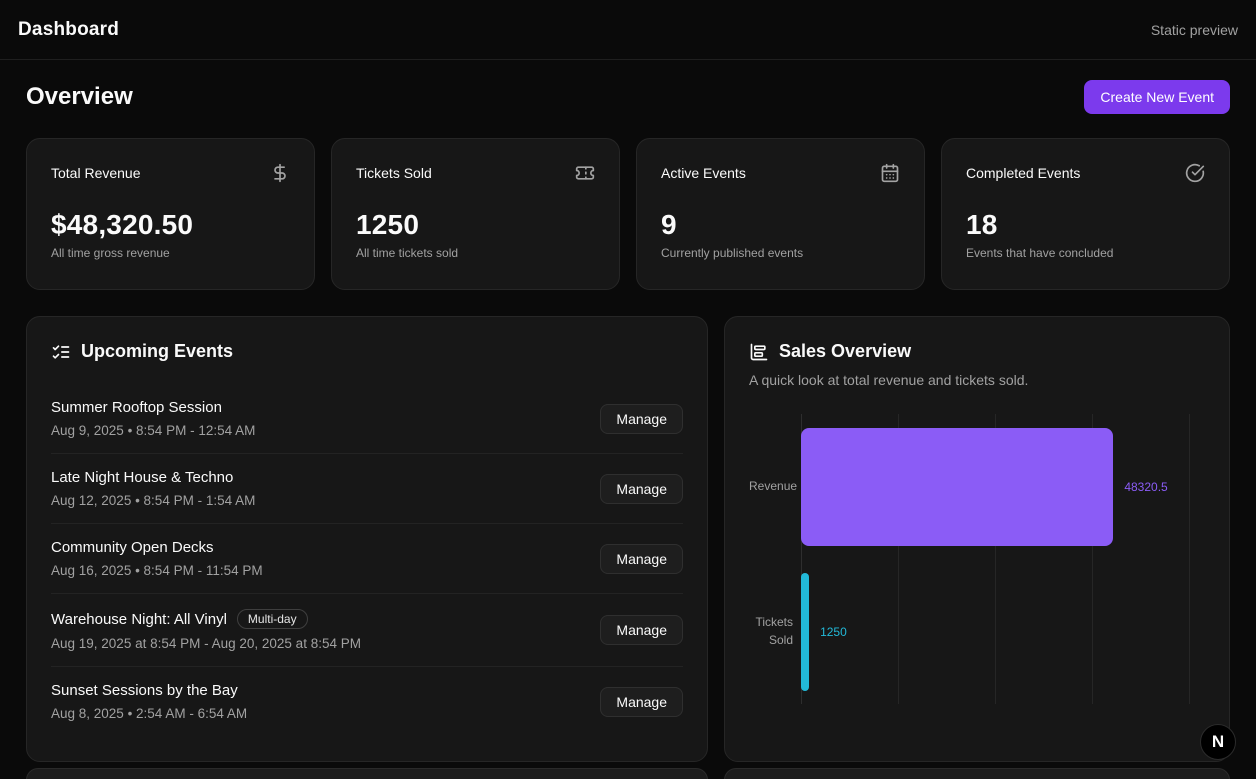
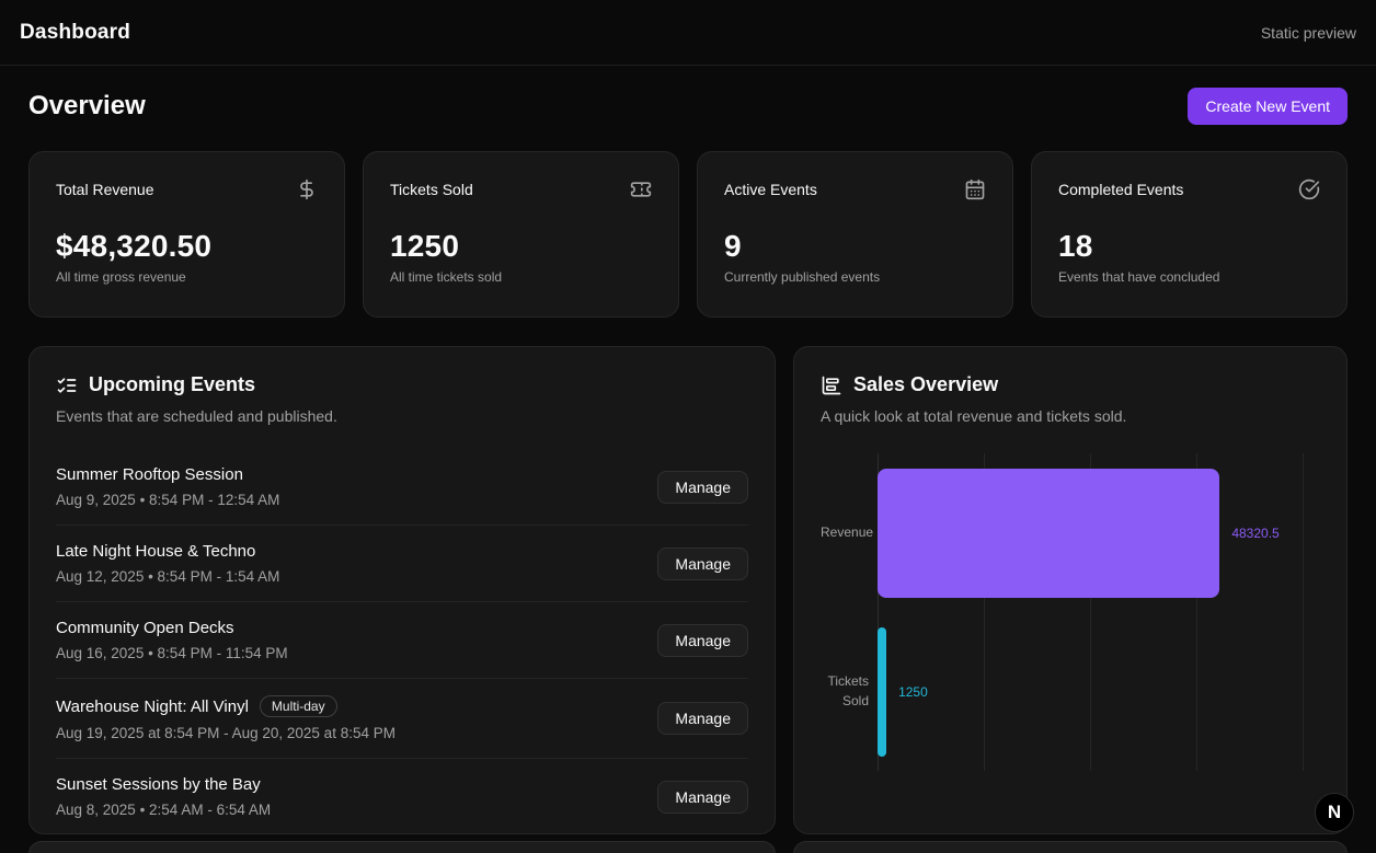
  Dashboard
  Static preview
  Overview
  Create New Event
  Total Revenue
  $48,320.50
  All time gross revenue
  Tickets Sold
  1250
  All time tickets sold
  Active Events
  9
  Currently published events
  Completed Events
  18
  Events that have concluded
  Upcoming Events
+ Events that are scheduled and published.
  Summer Rooftop Session
  Aug 9, 2025 • 8:54 PM - 12:54 AM
  Manage
  Late Night House & Techno
  Aug 12, 2025 • 8:54 PM - 1:54 AM
  Manage
  Community Open Decks
  Aug 16, 2025 • 8:54 PM - 11:54 PM
  Manage
  Warehouse Night: All Vinyl
  Multi-day
  Aug 19, 2025 at 8:54 PM - Aug 20, 2025 at 8:54 PM
  Manage
  Sunset Sessions by the Bay
  Aug 8, 2025 • 2:54 AM - 6:54 AM
  Manage
  Sales Overview
  A quick look at total revenue and tickets sold.
  Revenue
  48320.5
  Tickets Sold
  1250
  N
